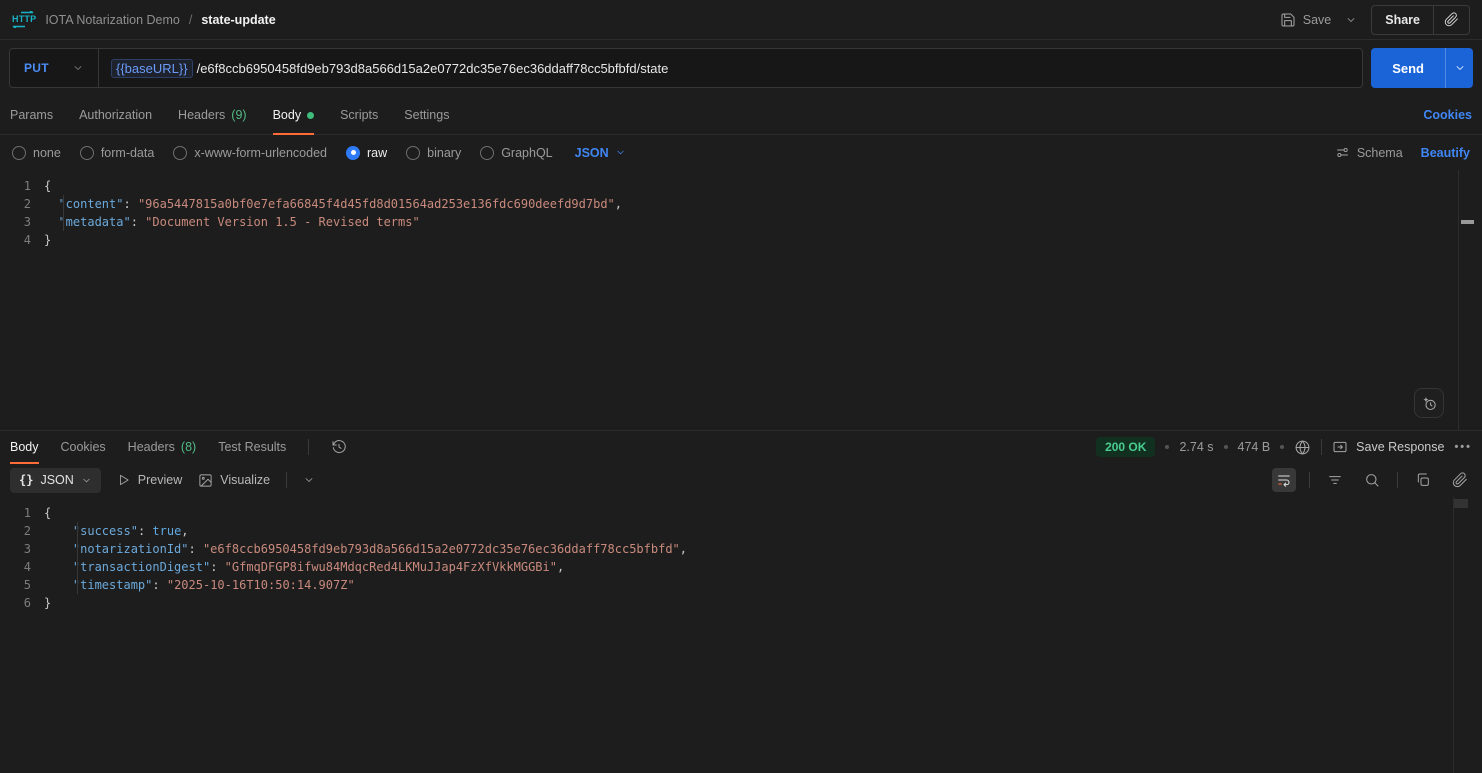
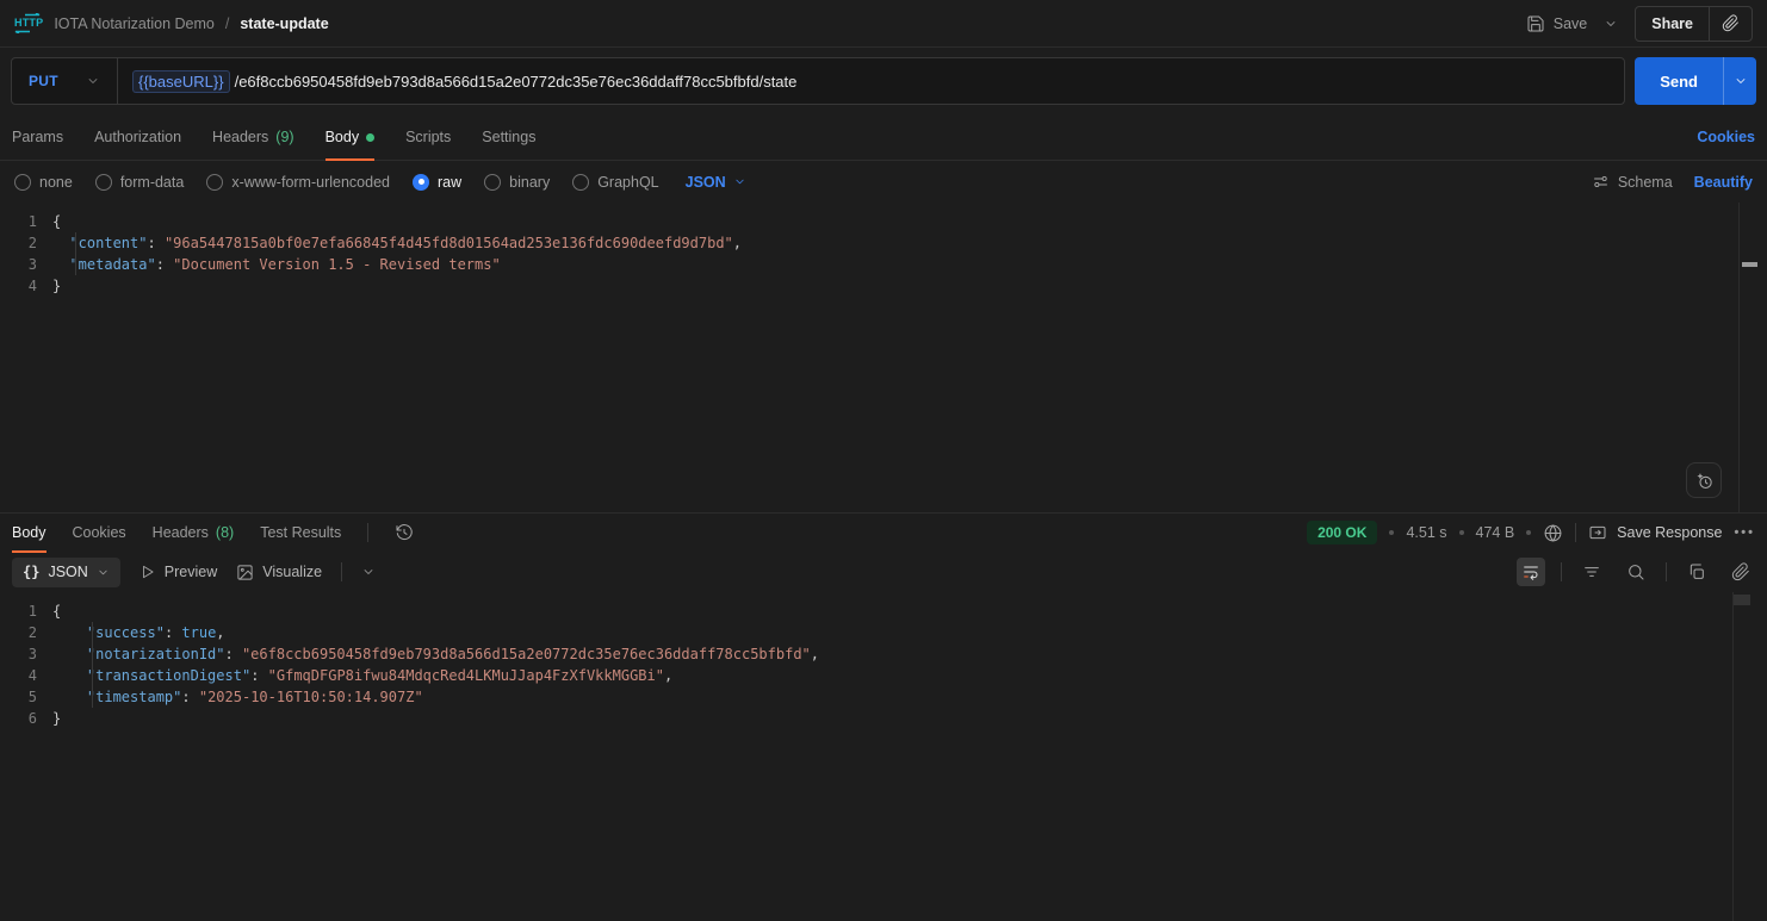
  HTTP
  IOTA Notarization Demo
  /
  state-update
  Save
  Share
  PUT
  {{baseURL}}
  /e6f8ccb6950458fd9eb793d8a566d15a2e0772dc35e76ec36ddaff78cc5bfbfd/state
  Send
  Params
  Authorization
  Headers
  (9)
  Body
  Scripts
  Settings
  Cookies
  none
  form-data
  x-www-form-urlencoded
  raw
  binary
  GraphQL
  JSON
  Schema
  Beautify
  1
  2
  3
  4
  {
  content": "96a5447815a0bf0e7efa66845f4d45fd8d01564ad253e136fdc690deefd9d7bd",
  metadata": "Document Version 1.5 - Revised terms"
  }
  Body
  Cookies
  Headers
  (8)
  Test Results
  200 OK
- 2.74 s
+ 4.51 s
  474 B
  Save Response
  •••
  {}
  JSON
  Preview
  Visualize
  1
  2
  3
  4
  5
  6
  {
  success": true,
  notarizationId": "e6f8ccb6950458fd9eb793d8a566d15a2e0772dc35e76ec36ddaff78cc5bfbfd",
  transactionDigest": "GfmqDFGP8ifwu84MdqcRed4LKMuJJap4FzXfVkkMGGBi",
  timestamp": "2025-10-16T10:50:14.907Z"
  }
